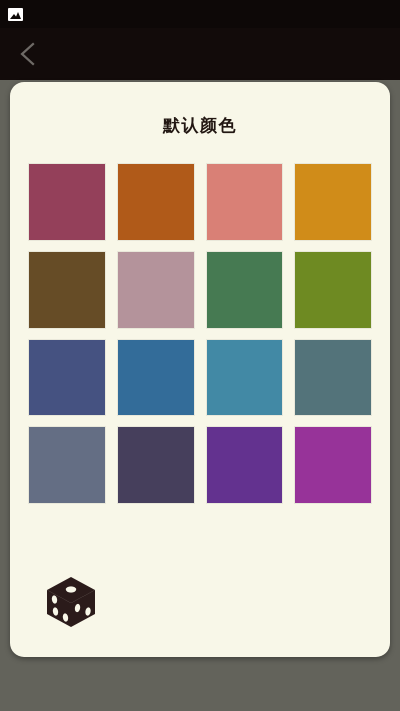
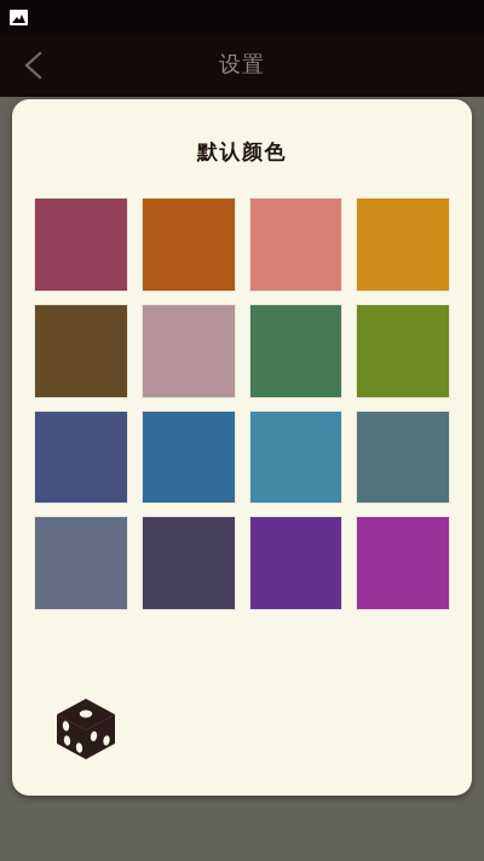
+ 设置
  默认颜色
